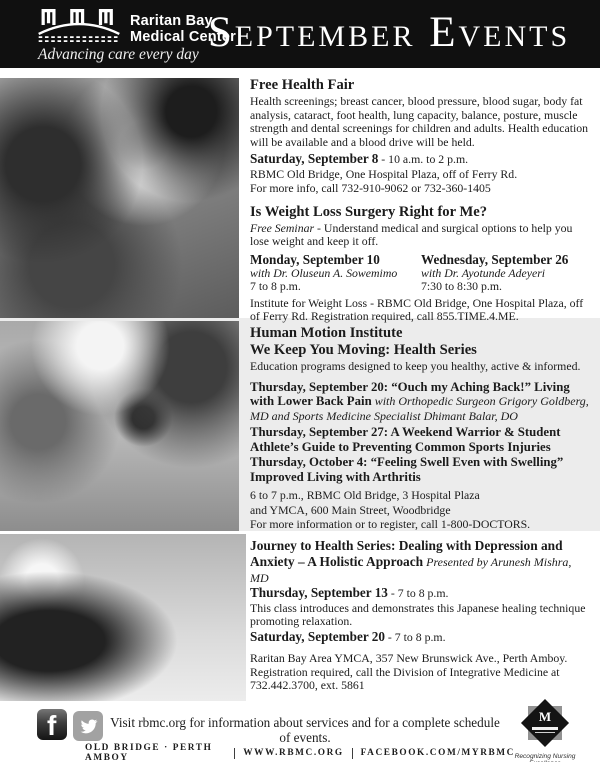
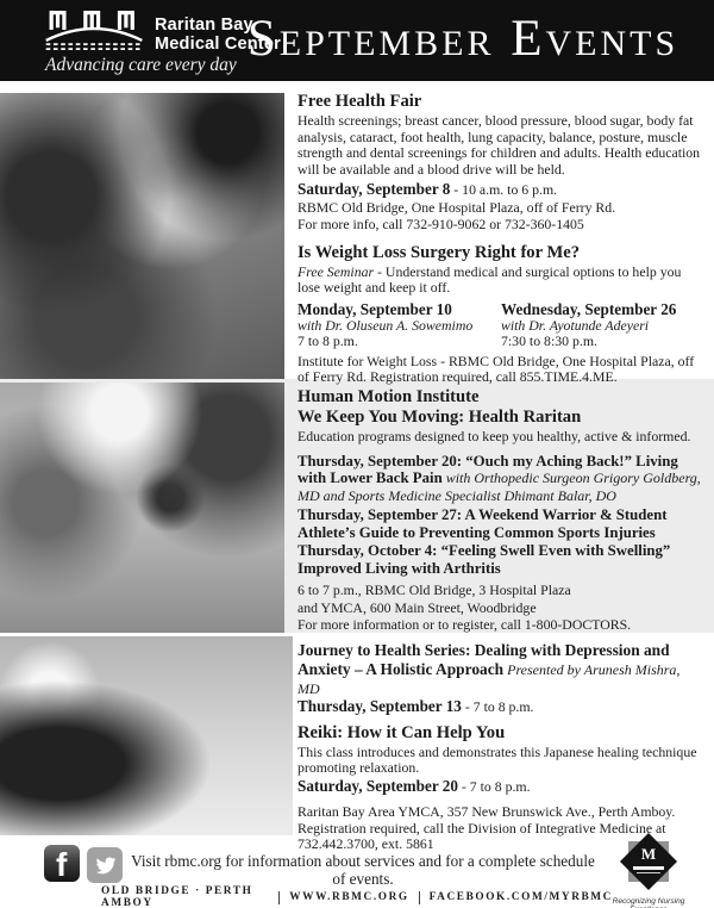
  Raritan Bay
  Medical Center
  Advancing care every day
  September Events
  Free Health Fair
  Health screenings; breast cancer, blood pressure, blood sugar, body fat analysis, cataract, foot health, lung capacity, balance, posture, muscle strength and dental screenings for children and adults. Health education will be available and a blood drive will be held.
- Saturday, September 8 - 10 a.m. to 2 p.m.
+ Saturday, September 8 - 10 a.m. to 6 p.m.
  RBMC Old Bridge, One Hospital Plaza, off of Ferry Rd.
  For more info, call 732-910-9062 or 732-360-1405
  Is Weight Loss Surgery Right for Me?
  Free Seminar - Understand medical and surgical options to help you lose weight and keep it off.
  Monday, September 10
  with Dr. Oluseun A. Sowemimo
  7 to 8 p.m.
  Wednesday, September 26
  with Dr. Ayotunde Adeyeri
  7:30 to 8:30 p.m.
  Institute for Weight Loss - RBMC Old Bridge, One Hospital Plaza, off of Ferry Rd. Registration required, call 855.TIME.4.ME.
  Human Motion Institute
- We Keep You Moving: Health Series
+ We Keep You Moving: Health Raritan
  Education programs designed to keep you healthy, active & informed.
  Thursday, September 20: “Ouch my Aching Back!” Living with Lower Back Pain with Orthopedic Surgeon Grigory Goldberg, MD and Sports Medicine Specialist Dhimant Balar, DO
  Thursday, September 27: A Weekend Warrior & Student Athlete’s Guide to Preventing Common Sports Injuries
  Thursday, October 4: “Feeling Swell Even with Swelling” Improved Living with Arthritis
  6 to 7 p.m., RBMC Old Bridge, 3 Hospital Plaza
  and YMCA, 600 Main Street, Woodbridge
  For more information or to register, call 1-800-DOCTORS.
  Journey to Health Series: Dealing with Depression and Anxiety – A Holistic Approach Presented by Arunesh Mishra, MD
  Thursday, September 13 - 7 to 8 p.m.
+ Reiki: How it Can Help You
  This class introduces and demonstrates this Japanese healing technique promoting relaxation.
  Saturday, September 20 - 7 to 8 p.m.
  Raritan Bay Area YMCA, 357 New Brunswick Ave., Perth Amboy. Registration required, call the Division of Integrative Medicine at 732.442.3700, ext. 5861
  f
  Visit rbmc.org for information about services and for a complete schedule of events.
  OLD BRIDGE · PERTH AMBOY
  WWW.RBMC.ORG
  FACEBOOK.COM/MYRBMC
  M
